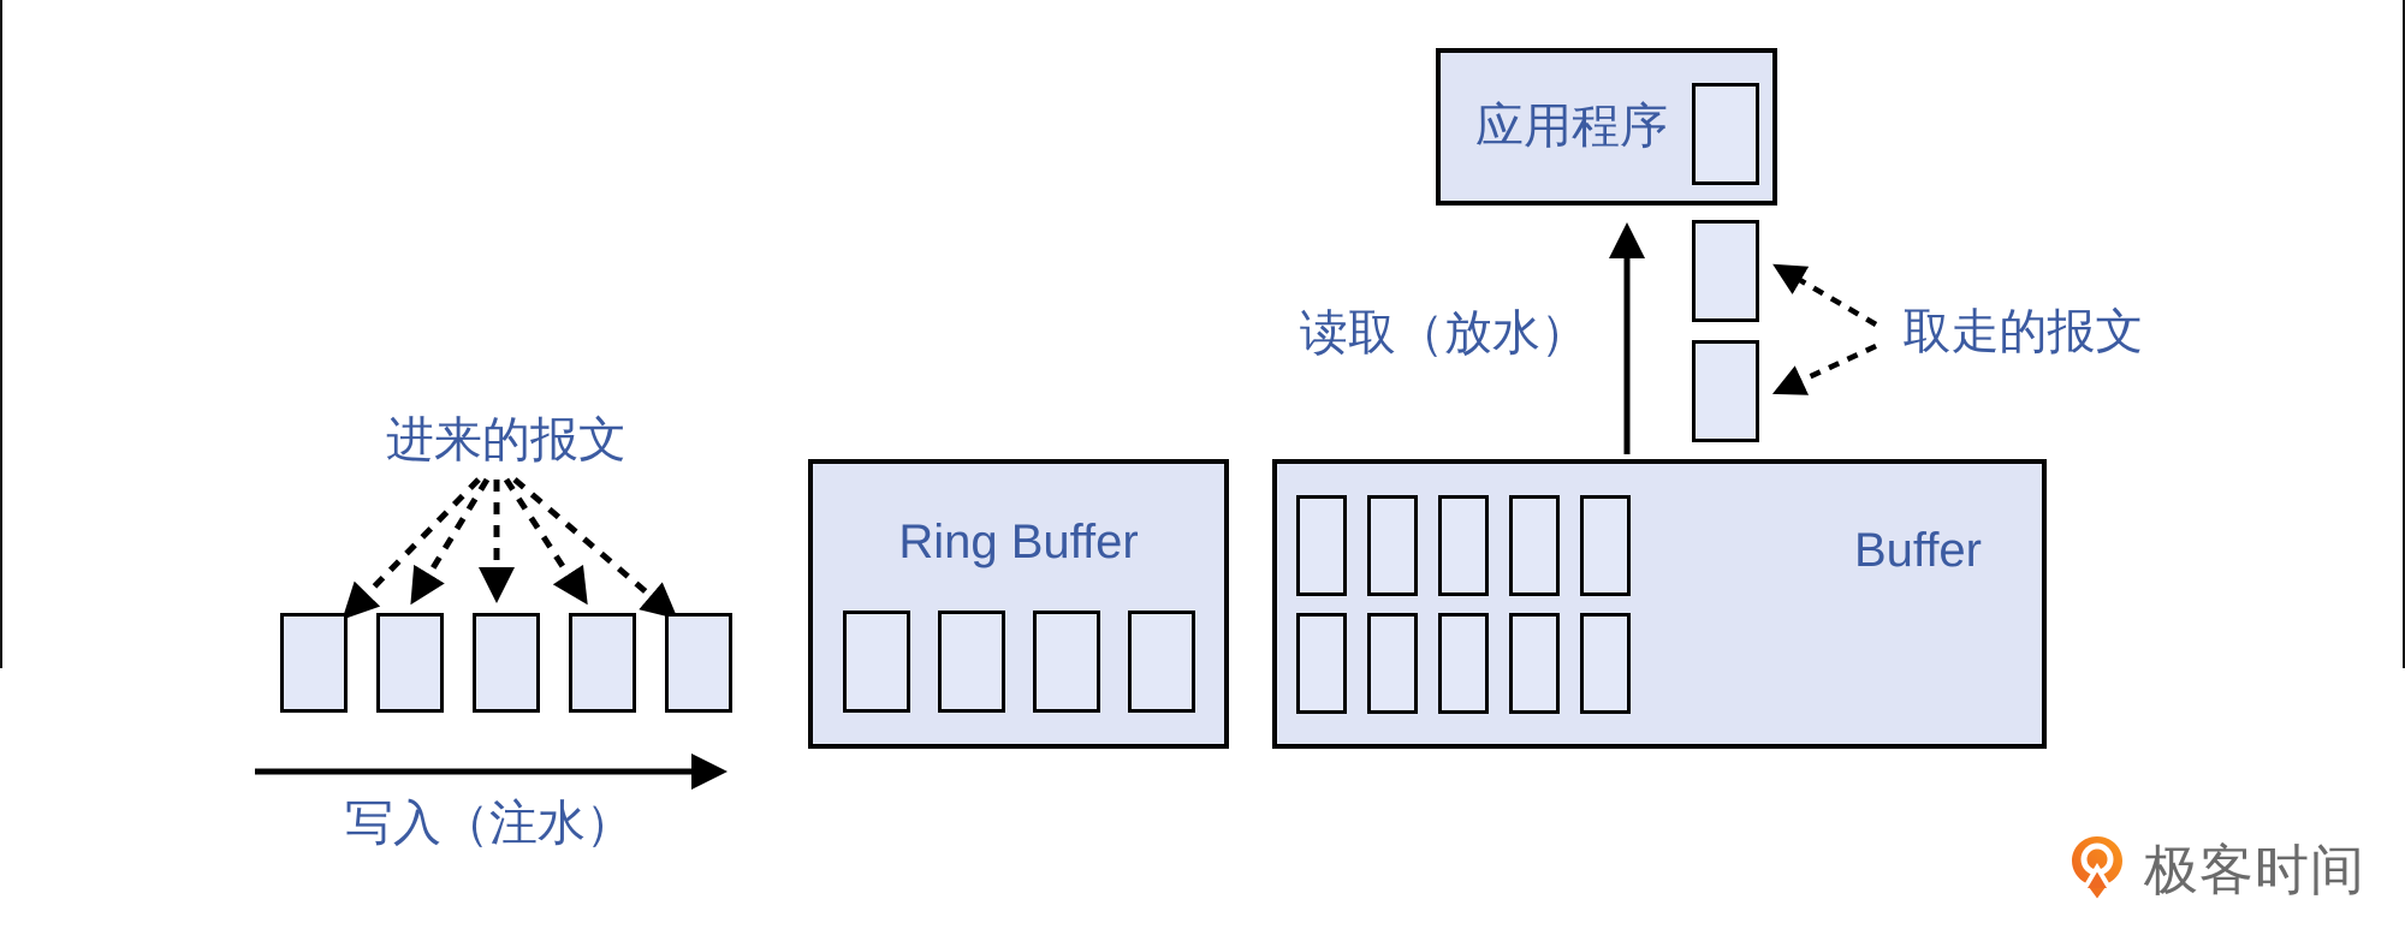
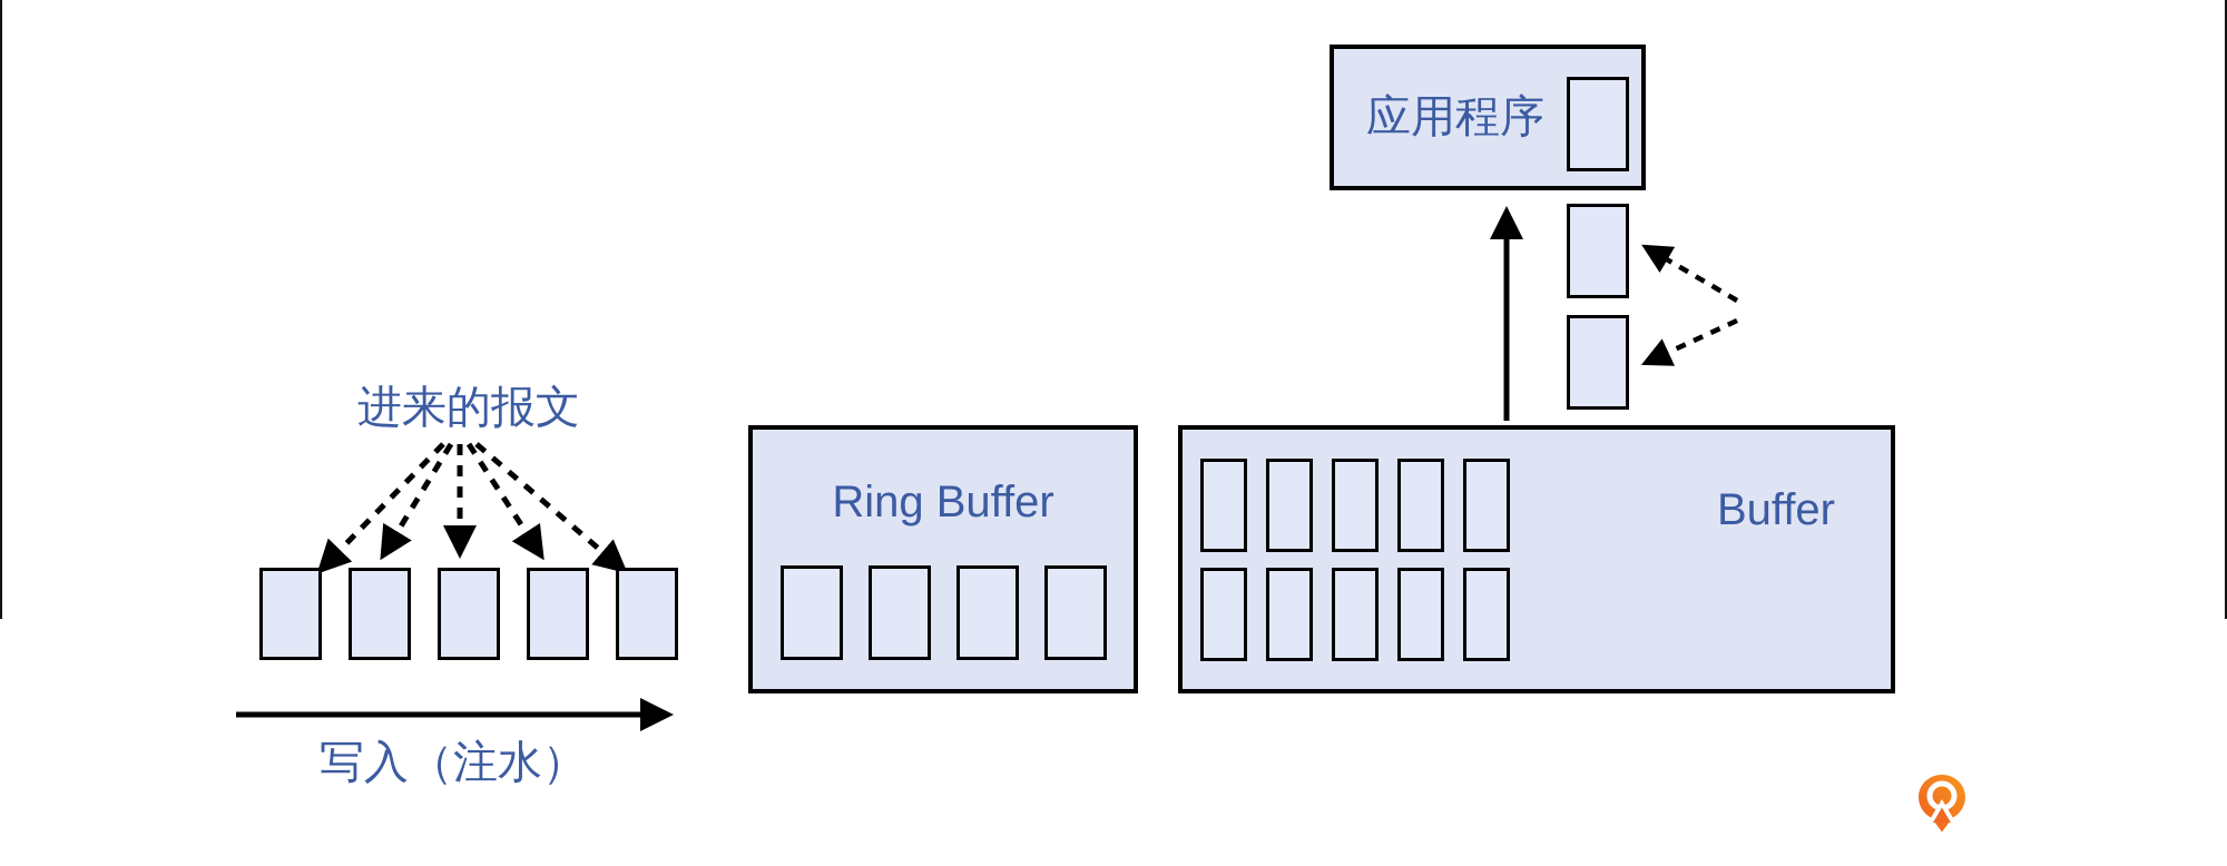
  进来的报文
  写入（注水）
  Ring Buffer
  Buffer
  应用程序
- 读取（放水）
- 取走的报文
- 极客时间
